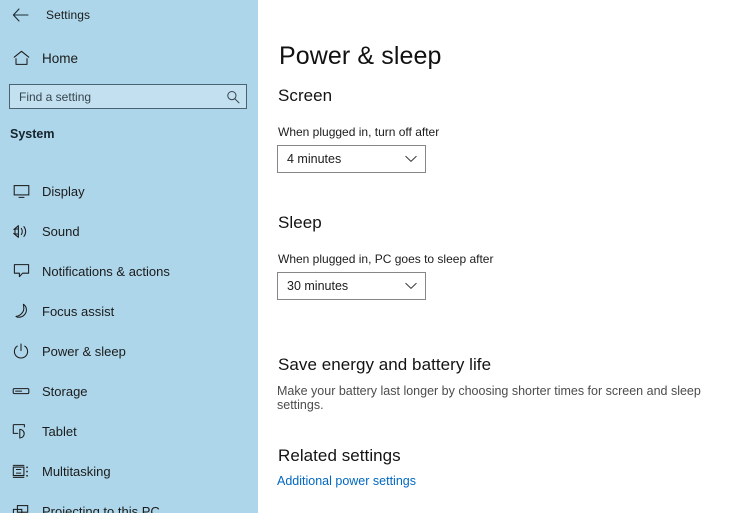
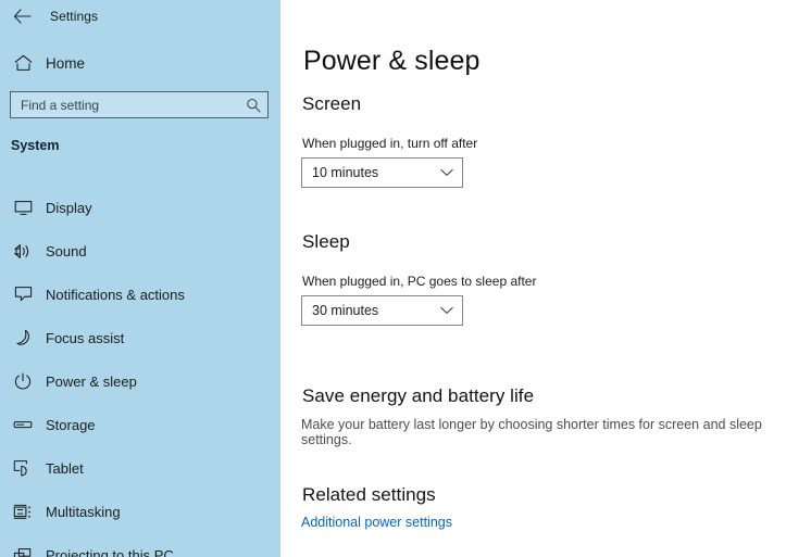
  Settings
  Home
  Find a setting
  System
  Display
  Sound
  Notifications & actions
  Focus assist
  Power & sleep
  Storage
  Tablet
  Multitasking
  Projecting to this PC
  Power & sleep
  Screen
  When plugged in, turn off after
- 4 minutes
+ 10 minutes
  Sleep
  When plugged in, PC goes to sleep after
  30 minutes
  Save energy and battery life
  Make your battery last longer by choosing shorter times for screen and sleep settings.
  Related settings
  Additional power settings
